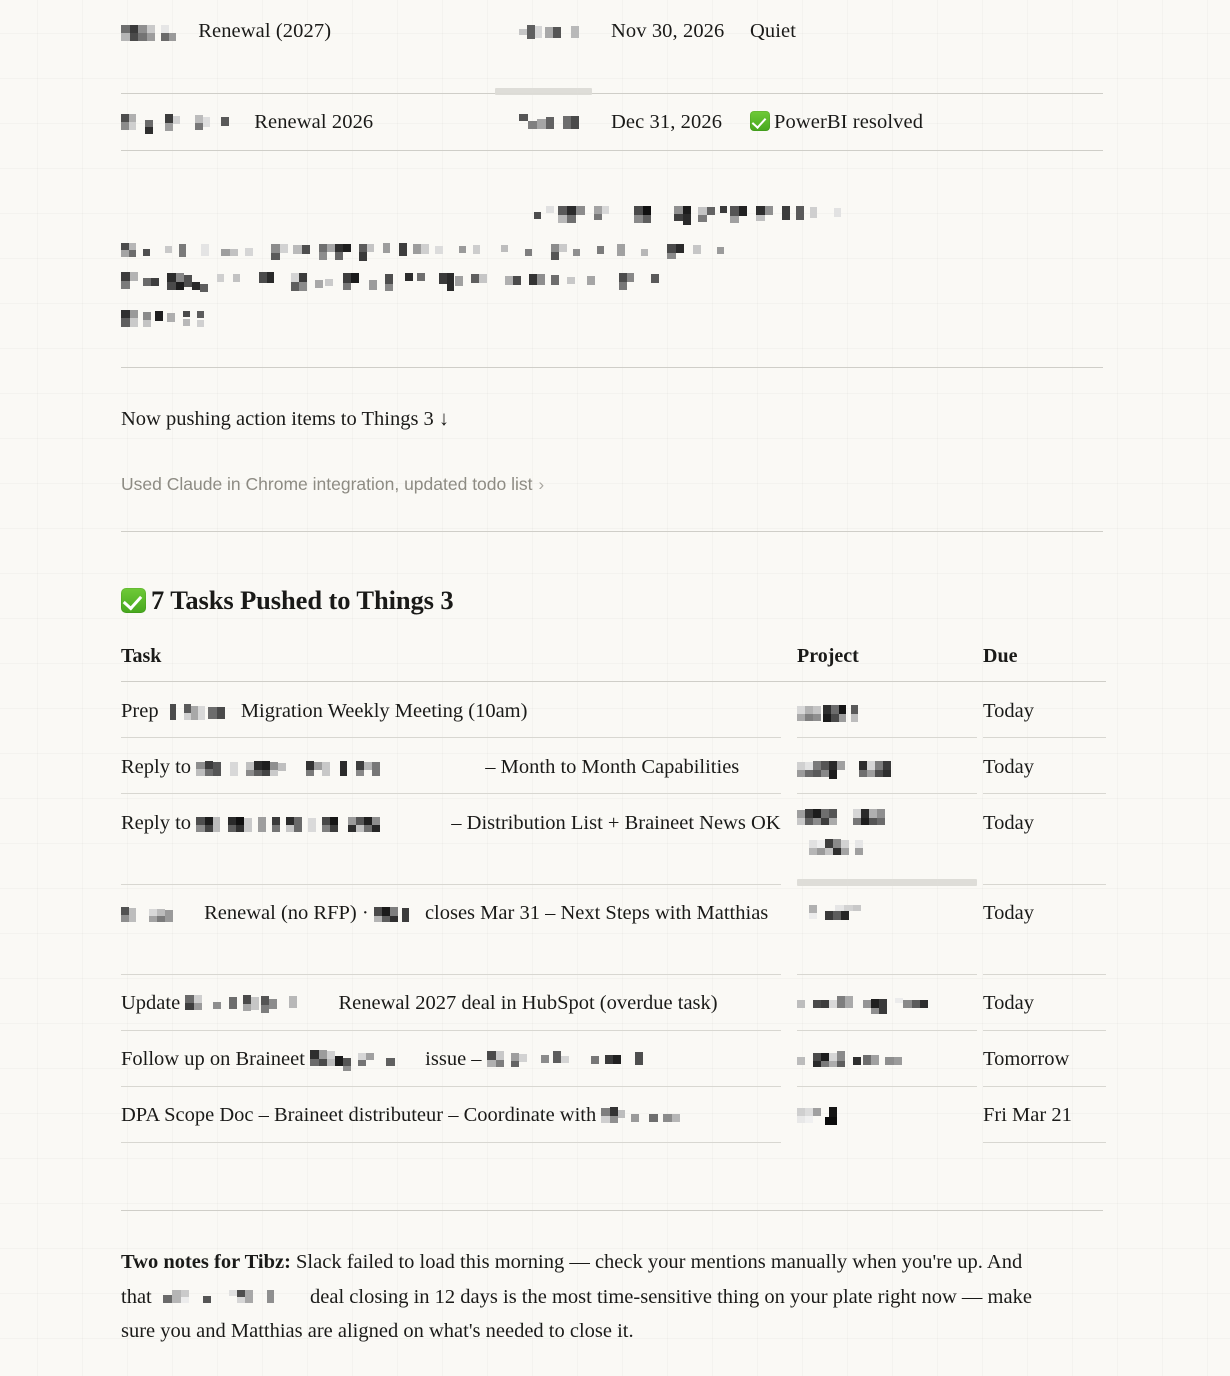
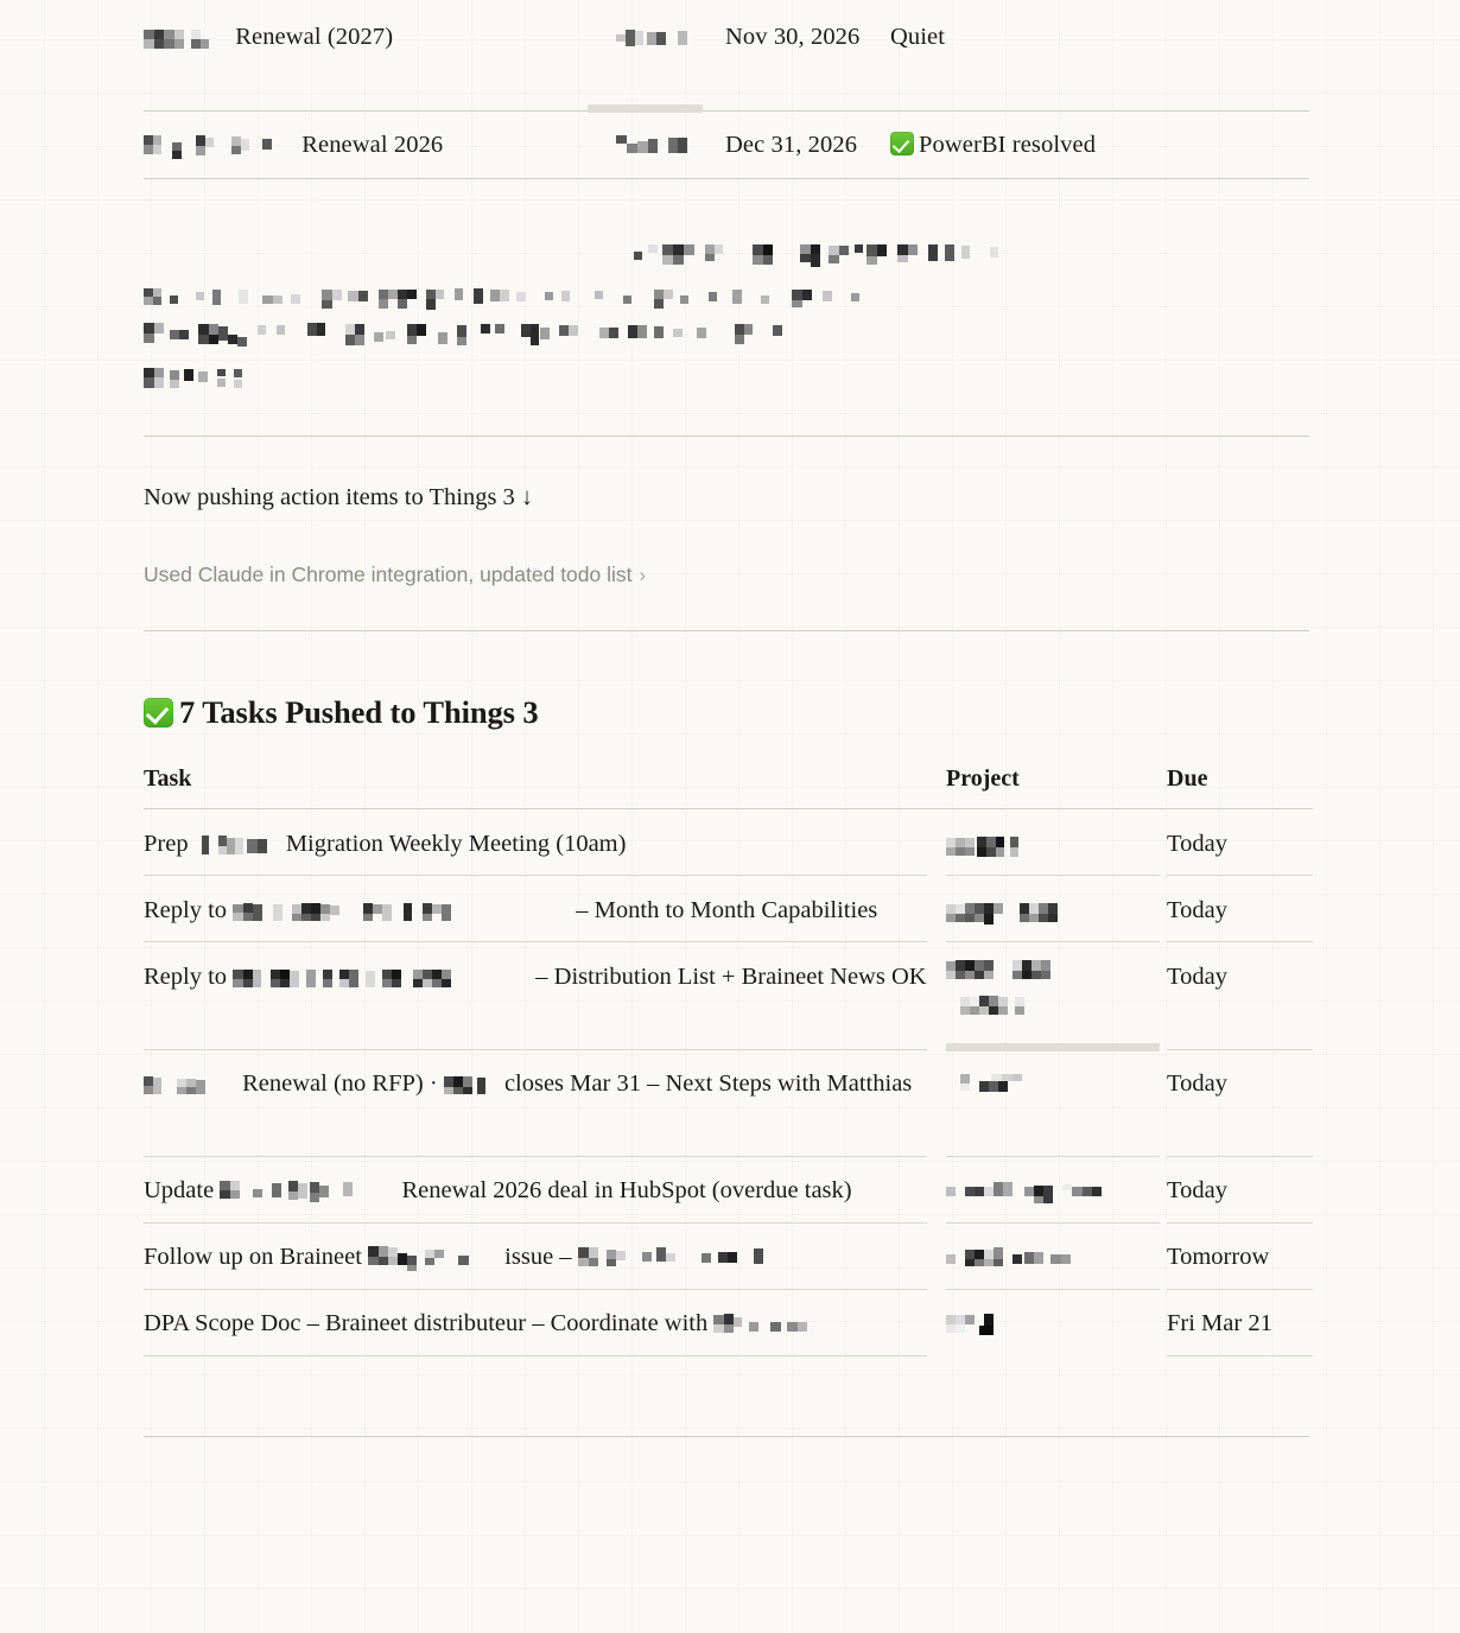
  Renewal (2027)
  Nov 30, 2026
  Quiet
  Renewal 2026
  Dec 31, 2026
  PowerBI resolved
  Now pushing action items to Things 3 ↓
  Used Claude in Chrome integration, updated todo list ›
  7 Tasks Pushed to Things 3
  Task
  Project
  Due
  Prep Migration Weekly Meeting (10am)
  Today
  Reply to – Month to Month Capabilities
  Today
  Reply to – Distribution List + Braineet News OK
  Today
  Renewal (no RFP) · closes Mar 31 – Next Steps with Matthias
  Today
- Update Renewal 2027 deal in HubSpot (overdue task)
+ Update Renewal 2026 deal in HubSpot (overdue task)
  Today
  Follow up on Braineet issue –
  Tomorrow
  DPA Scope Doc – Braineet distributeur – Coordinate with
  Fri Mar 21
- Two notes for Tibz: Slack failed to load this morning — check your mentions manually when you're up. And that deal closing in 12 days is the most time-sensitive thing on your plate right now — make sure you and Matthias are aligned on what's needed to close it.
